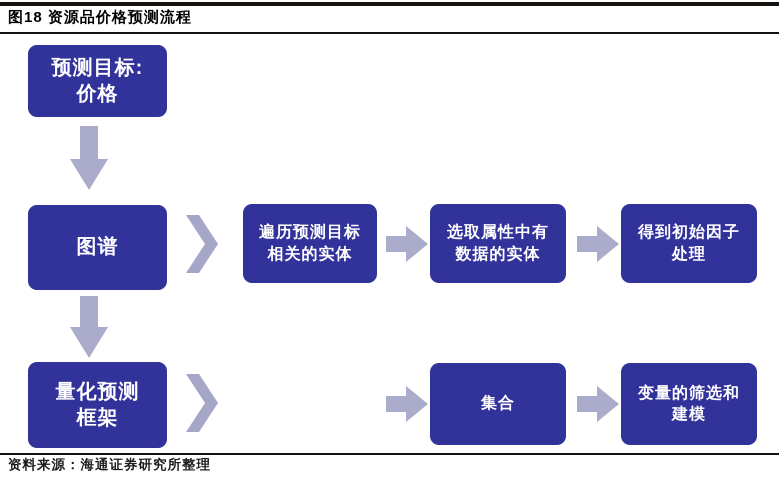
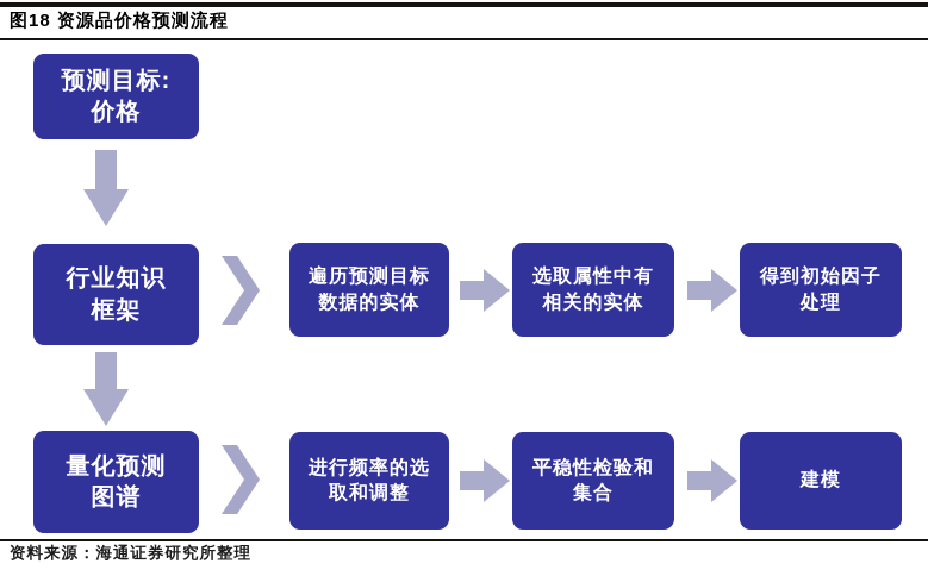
  图18 资源品价格预测流程
  预测目标:
  价格
+ 行业知识
- 图谱
+ 框架
  遍历预测目标
- 相关的实体
+ 数据的实体
  选取属性中有
- 数据的实体
+ 相关的实体
  得到初始因子
  处理
  量化预测
- 框架
+ 图谱
+ 进行频率的选
+ 取和调整
+ 平稳性检验和
  集合
- 变量的筛选和
  建模
  资料来源：海通证券研究所整理
